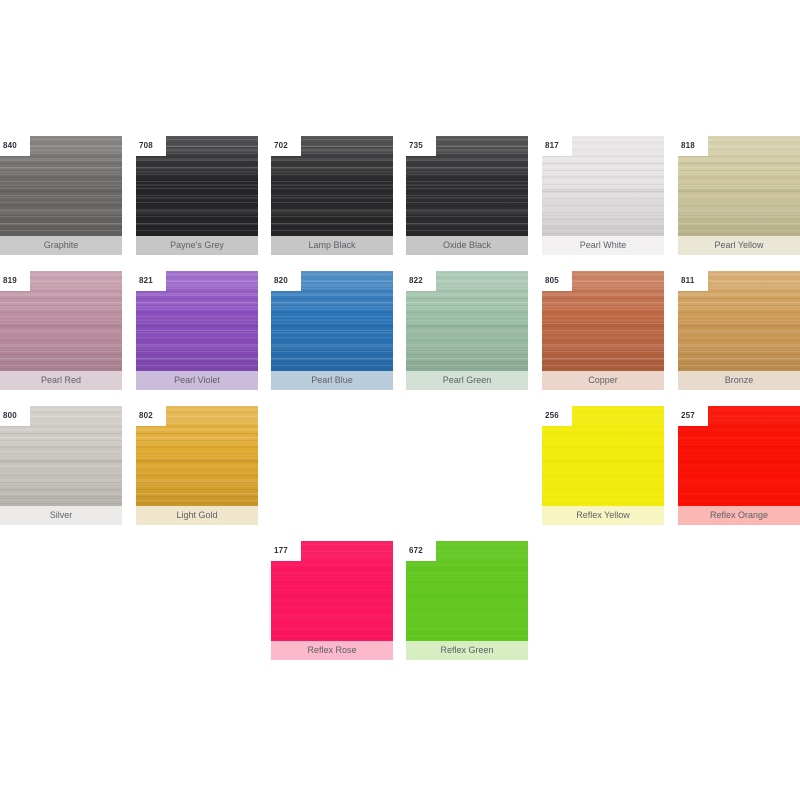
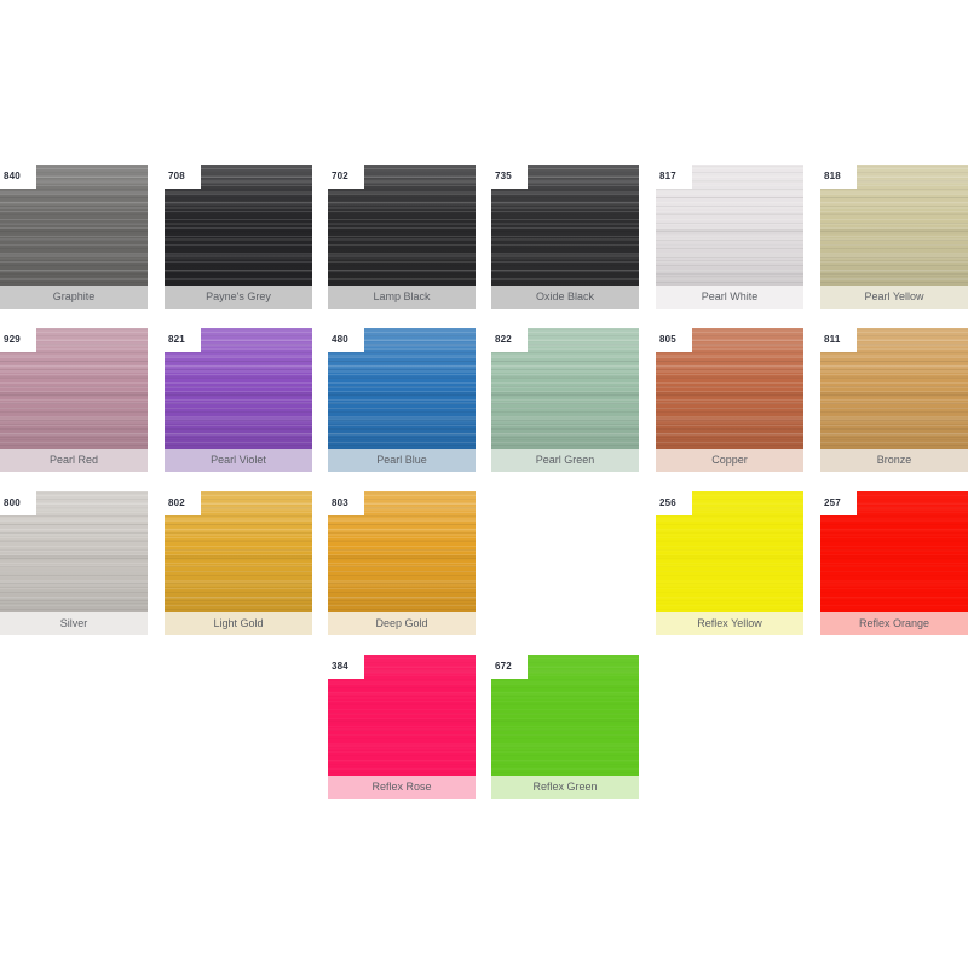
  840
  Graphite
  708
  Payne's Grey
  702
  Lamp Black
  735
  Oxide Black
  817
  Pearl White
  818
  Pearl Yellow
- 819
+ 929
  Pearl Red
  821
  Pearl Violet
- 820
+ 480
  Pearl Blue
  822
  Pearl Green
  805
  Copper
  811
  Bronze
  800
  Silver
  802
  Light Gold
+ 803
+ Deep Gold
  256
  Reflex Yellow
  257
  Reflex Orange
- 177
+ 384
  Reflex Rose
  672
  Reflex Green
